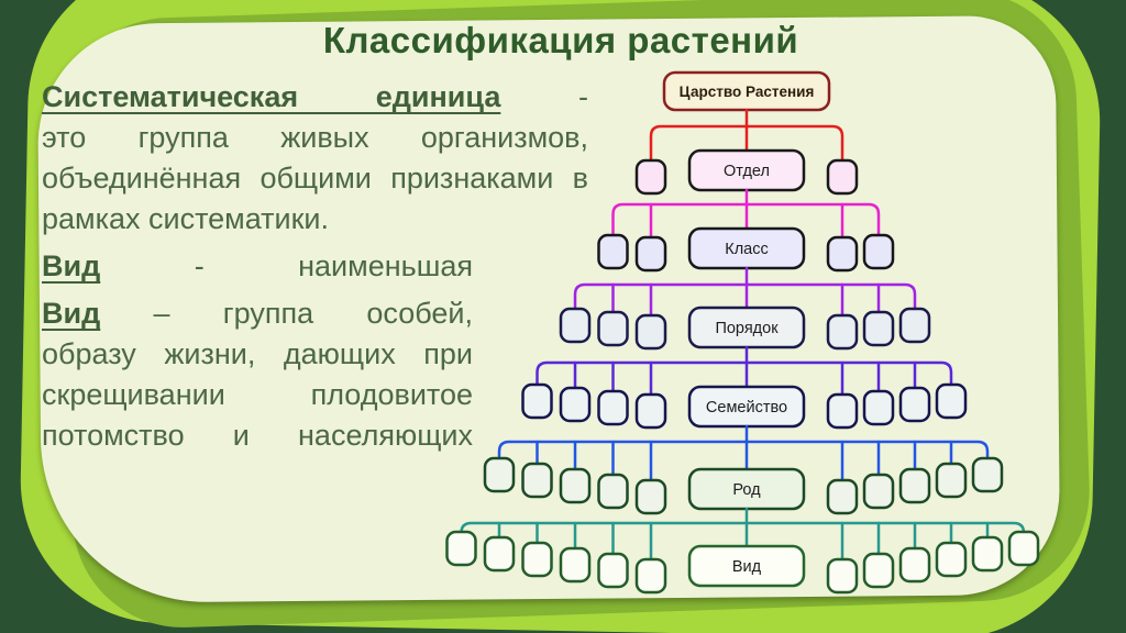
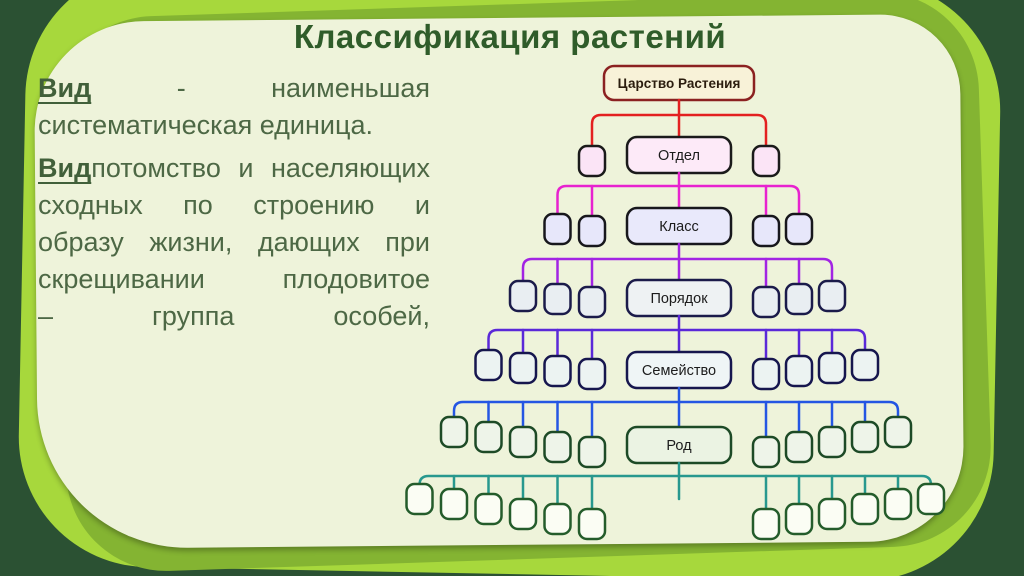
  Классификация растений
- Систематическая единица -
- это группа живых организмов,
- объединённая общими признаками в
- рамках систематики.
  Вид - наименьшая
+ систематическая единица.
- Вид – группа особей,
+ Видпотомство и населяющих
+ сходных по строению и
  образу жизни, дающих при
  скрещивании плодовитое
- потомство и населяющих
+ – группа особей,
  Царство Растения
  Отдел
  Класс
  Порядок
  Семейство
  Род
- Вид
